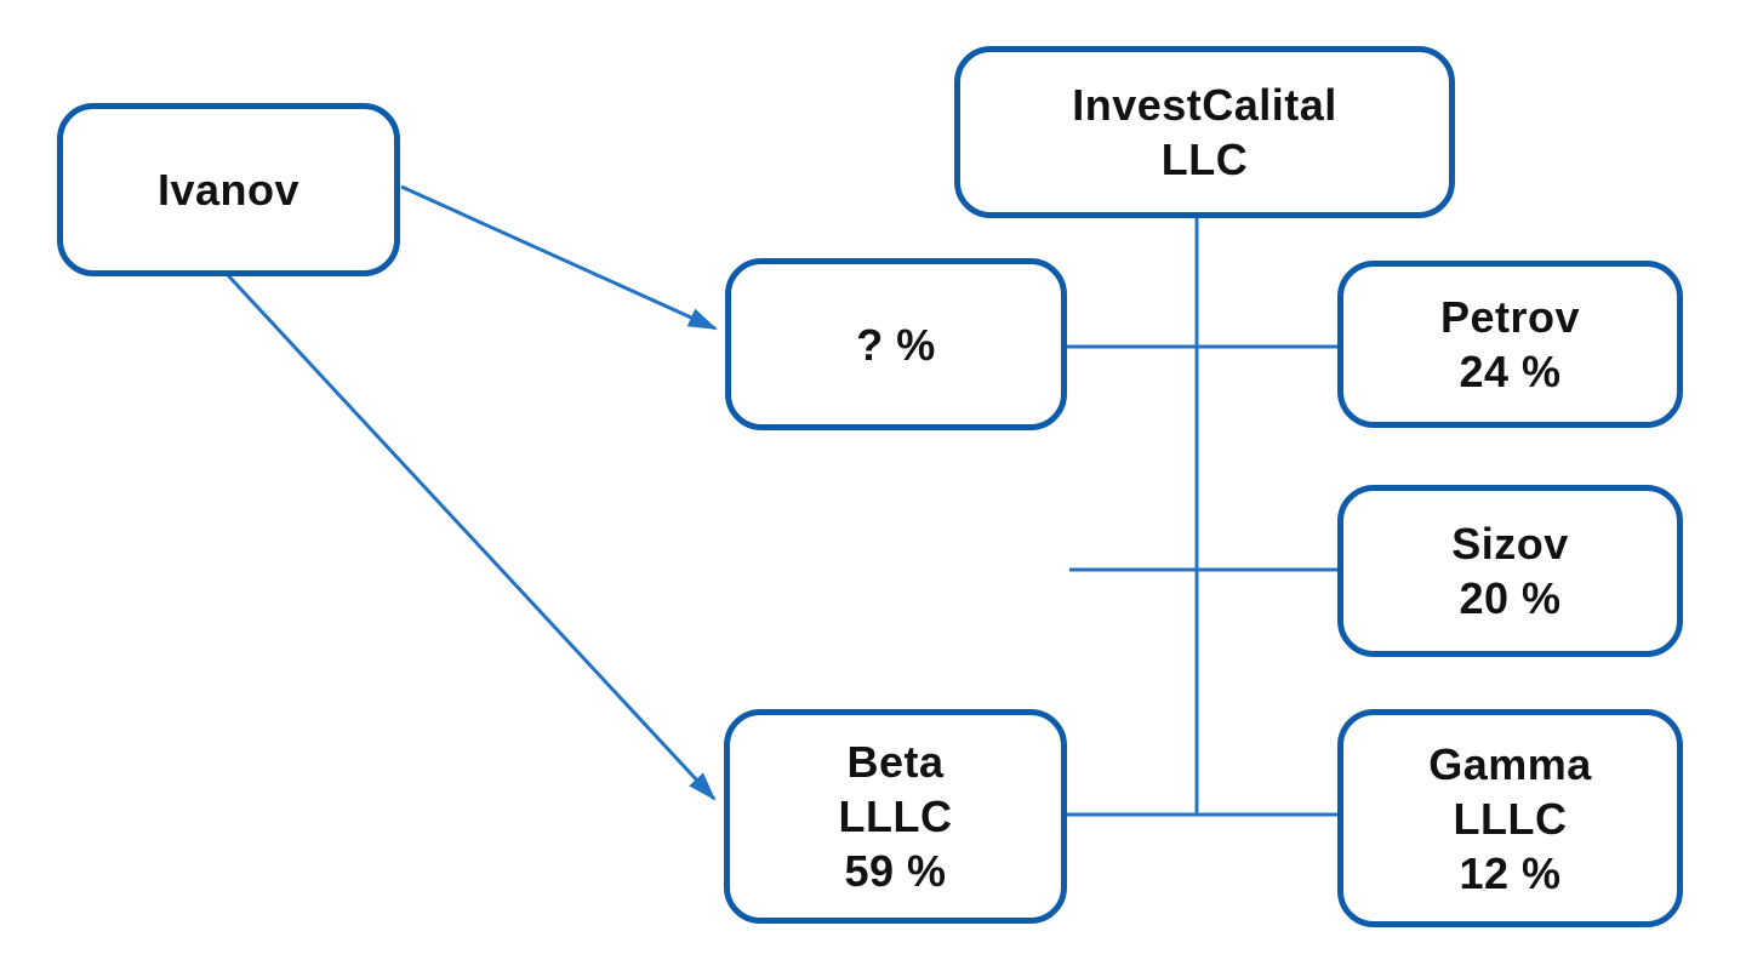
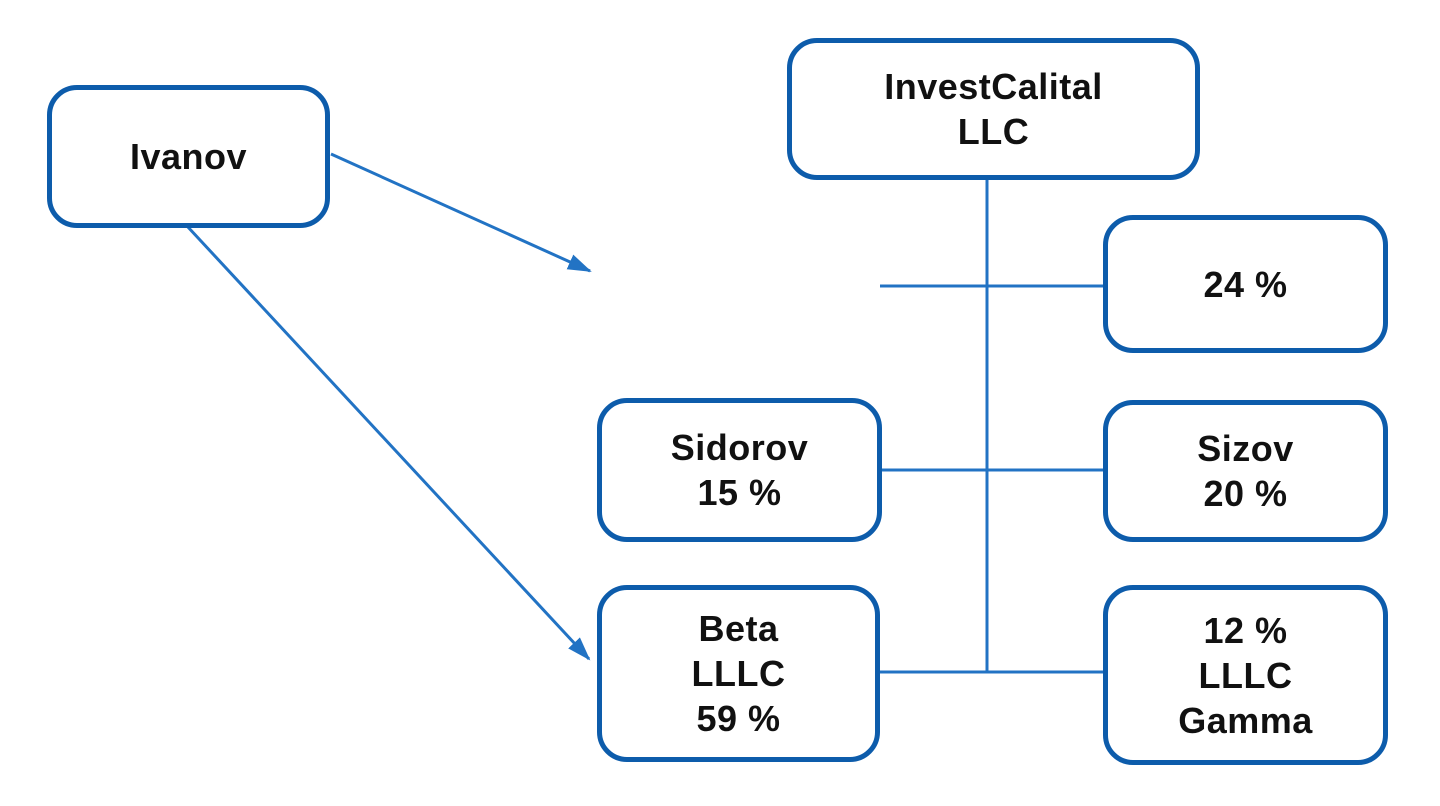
  Ivanov
  InvestCalital
  LLC
- ? %
- Petrov
  24 %
+ Sidorov
+ 15 %
  Sizov
  20 %
  Beta
  LLLC
  59 %
- Gamma
+ 12 %
  LLLC
- 12 %
+ Gamma
